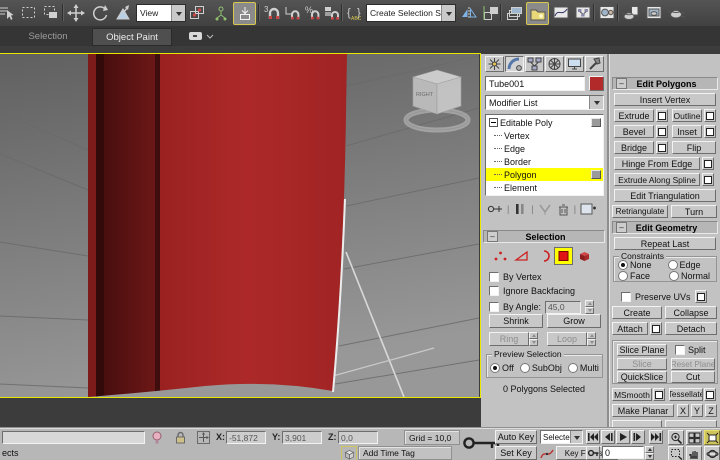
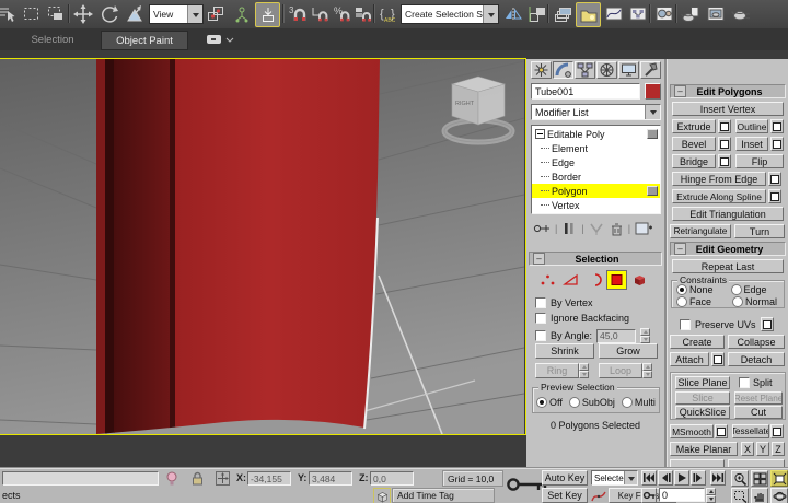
  View
  3
  %
  {
  }
  Create Selection S
  Selection
  Object Paint
  Tube001
  Modifier List
  Editable Poly
- Vertex
+ Element
  Edge
  Border
  Polygon
- Element
+ Vertex
  |
  |
  |
  –
  Selection
  By Vertex
  Ignore Backfacing
  By Angle:
  45,0
  Shrink
  Grow
  Ring
  Loop
  Preview Selection
  Off
  SubObj
  Multi
  0 Polygons Selected
  –
  Edit Polygons
  Insert Vertex
  Extrude
  Outline
  Bevel
  Inset
  Bridge
  Flip
  Hinge From Edge
  Extrude Along Spline
  Edit Triangulation
  Retriangulate
  Turn
  –
  Edit Geometry
  Repeat Last
  Constraints
  None
  Edge
  Face
  Normal
  Preserve UVs
  Create
  Collapse
  Attach
  Detach
  Slice Plane
  Split
  Slice
  Reset Plane
  QuickSlice
  Cut
  MSmooth
  Tessellate
  Make Planar
  X
  Y
  Z
  X:
- -51,872
+ -34,155
  Y:
- 3,901
+ 3,484
  Z:
  0,0
  Grid = 10,0
  ects
  Add Time Tag
  Auto Key
  Set Key
  Selecte
  0
